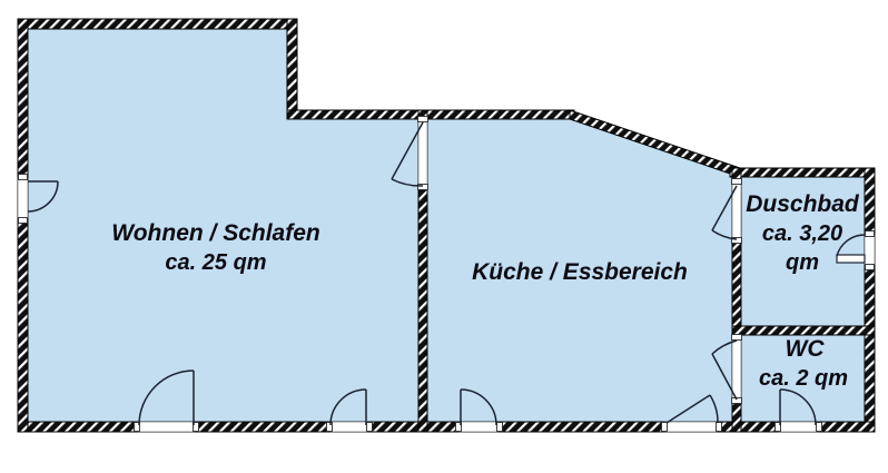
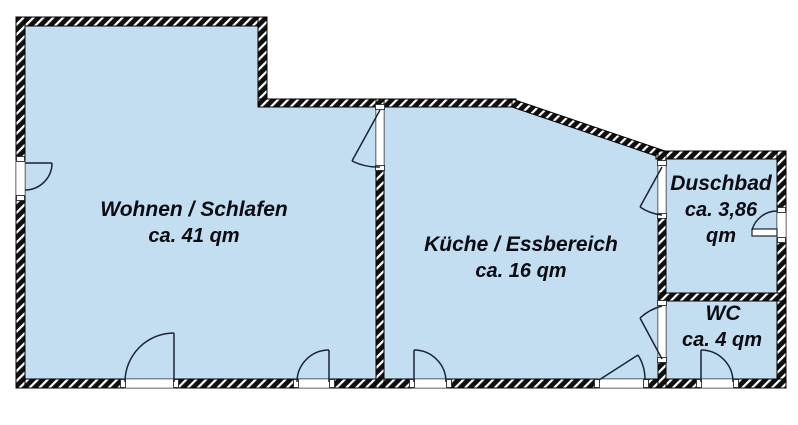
  Wohnen / Schlafen
- ca. 25 qm
+ ca. 41 qm
  Küche / Essbereich
+ ca. 16 qm
  Duschbad
- ca. 3,20
+ ca. 3,86
  qm
  WC
- ca. 2 qm
+ ca. 4 qm
